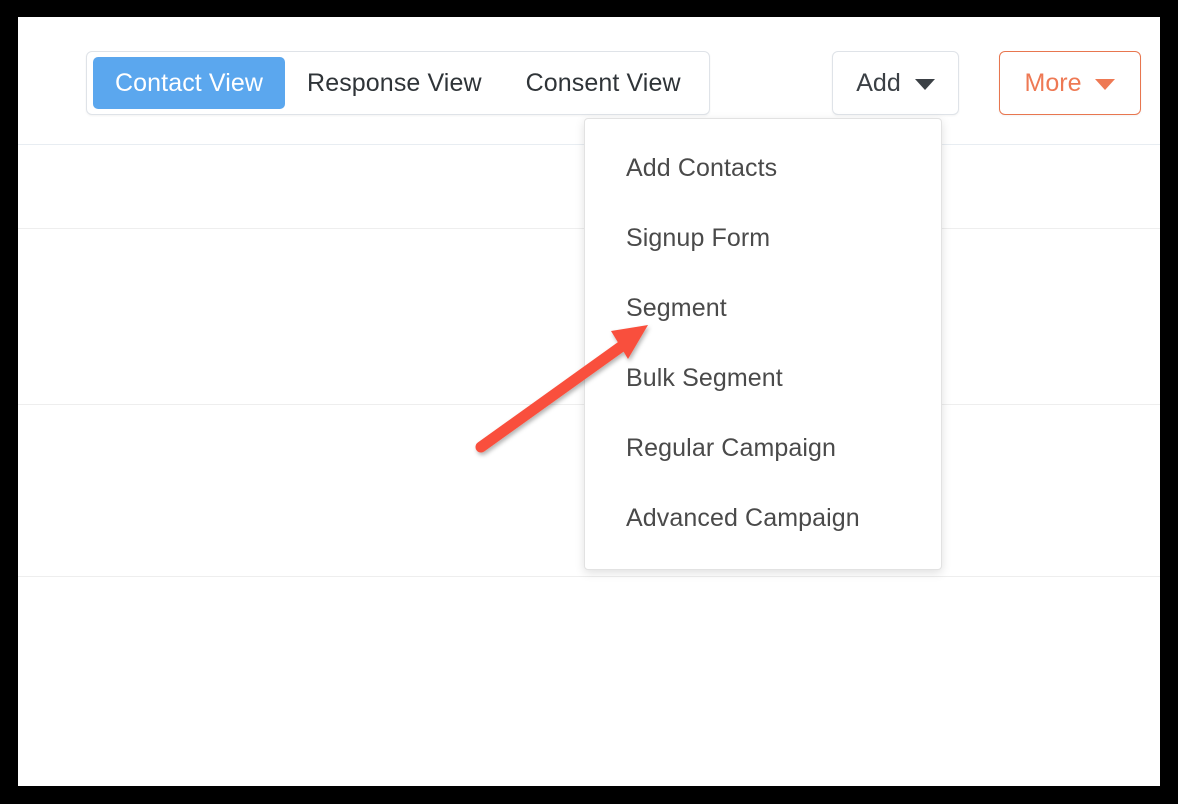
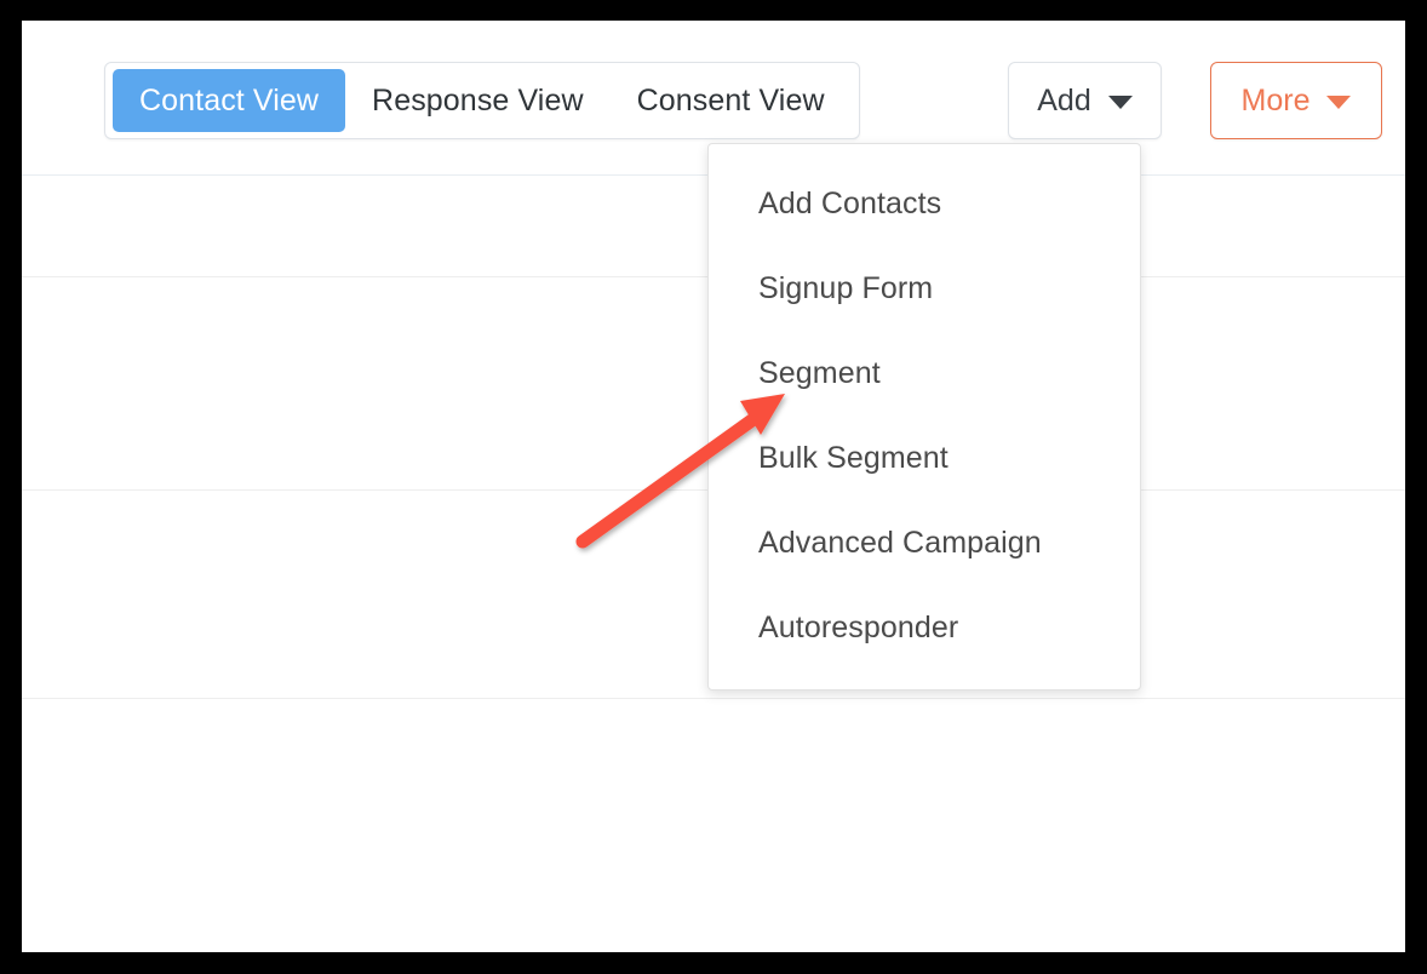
  Contact View
  Response View
  Consent View
  Add
  More
  Add Contacts
  Signup Form
  Segment
  Bulk Segment
- Regular Campaign
  Advanced Campaign
+ Autoresponder
